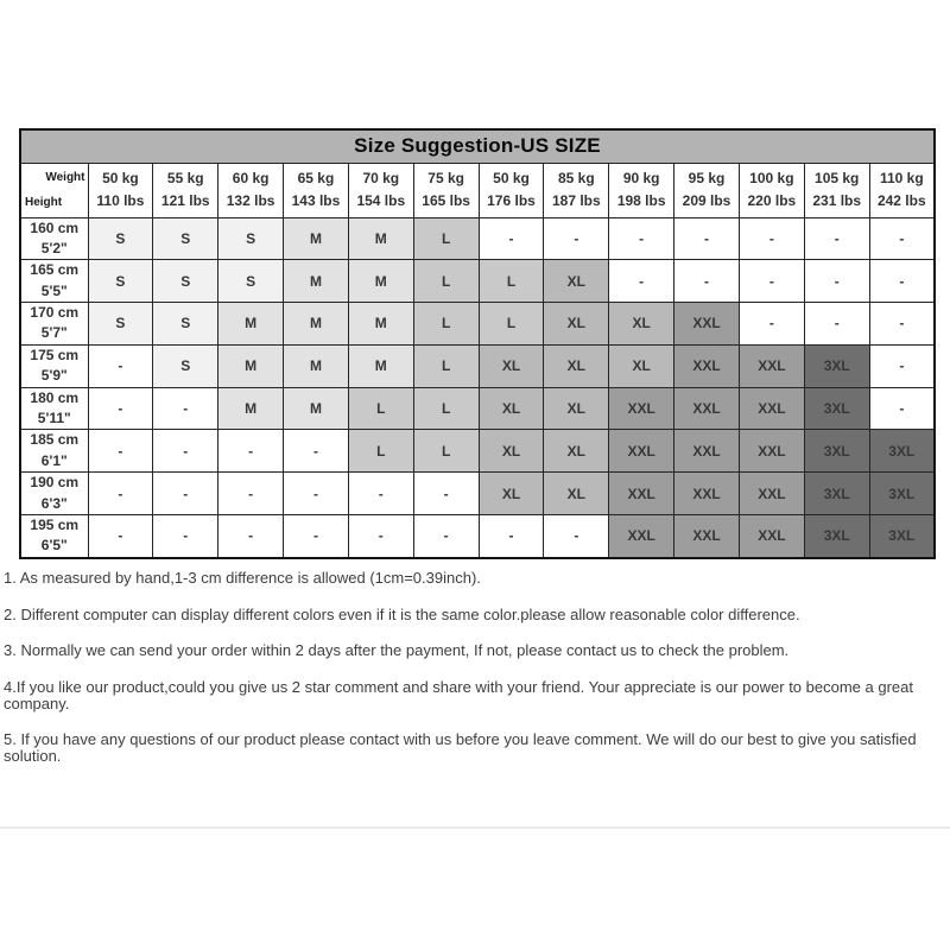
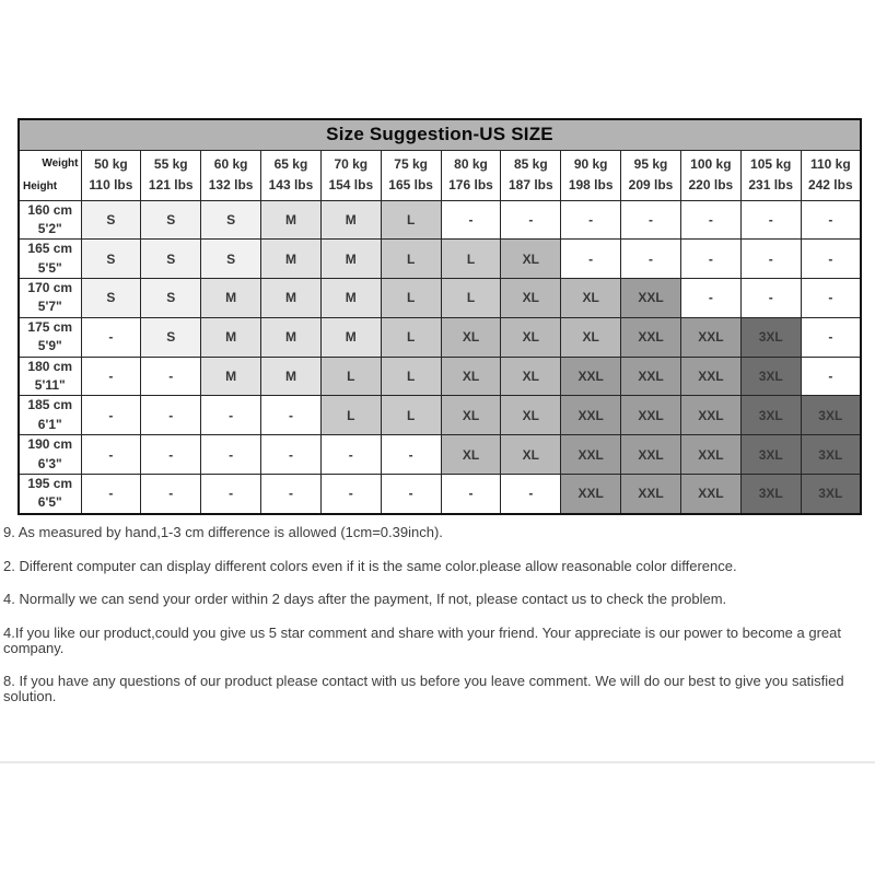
  Size Suggestion-US SIZE
- Weight Height	50 kg110 lbs	55 kg121 lbs	60 kg132 lbs	65 kg143 lbs	70 kg154 lbs	75 kg165 lbs	50 kg176 lbs	85 kg187 lbs	90 kg198 lbs	95 kg209 lbs	100 kg220 lbs	105 kg231 lbs	110 kg242 lbs
+ Weight Height	50 kg110 lbs	55 kg121 lbs	60 kg132 lbs	65 kg143 lbs	70 kg154 lbs	75 kg165 lbs	80 kg176 lbs	85 kg187 lbs	90 kg198 lbs	95 kg209 lbs	100 kg220 lbs	105 kg231 lbs	110 kg242 lbs
  160 cm5'2"	S	S	S	M	M	L	-	-	-	-	-	-	-
  165 cm5'5"	S	S	S	M	M	L	L	XL	-	-	-	-	-
  170 cm5'7"	S	S	M	M	M	L	L	XL	XL	XXL	-	-	-
  175 cm5'9"	-	S	M	M	M	L	XL	XL	XL	XXL	XXL	3XL	-
  180 cm5'11"	-	-	M	M	L	L	XL	XL	XXL	XXL	XXL	3XL	-
  185 cm6'1"	-	-	-	-	L	L	XL	XL	XXL	XXL	XXL	3XL	3XL
  190 cm6'3"	-	-	-	-	-	-	XL	XL	XXL	XXL	XXL	3XL	3XL
  195 cm6'5"	-	-	-	-	-	-	-	-	XXL	XXL	XXL	3XL	3XL
- 1. As measured by hand,1-3 cm difference is allowed (1cm=0.39inch).
+ 9. As measured by hand,1-3 cm difference is allowed (1cm=0.39inch).
  2. Different computer can display different colors even if it is the same color.please allow reasonable color difference.
- 3. Normally we can send your order within 2 days after the payment, If not, please contact us to check the problem.
+ 4. Normally we can send your order within 2 days after the payment, If not, please contact us to check the problem.
- 4.If you like our product,could you give us 2 star comment and share with your friend. Your appreciate is our power to become a great company.
+ 4.If you like our product,could you give us 5 star comment and share with your friend. Your appreciate is our power to become a great company.
- 5. If you have any questions of our product please contact with us before you leave comment. We will do our best to give you satisfied solution.
+ 8. If you have any questions of our product please contact with us before you leave comment. We will do our best to give you satisfied solution.
